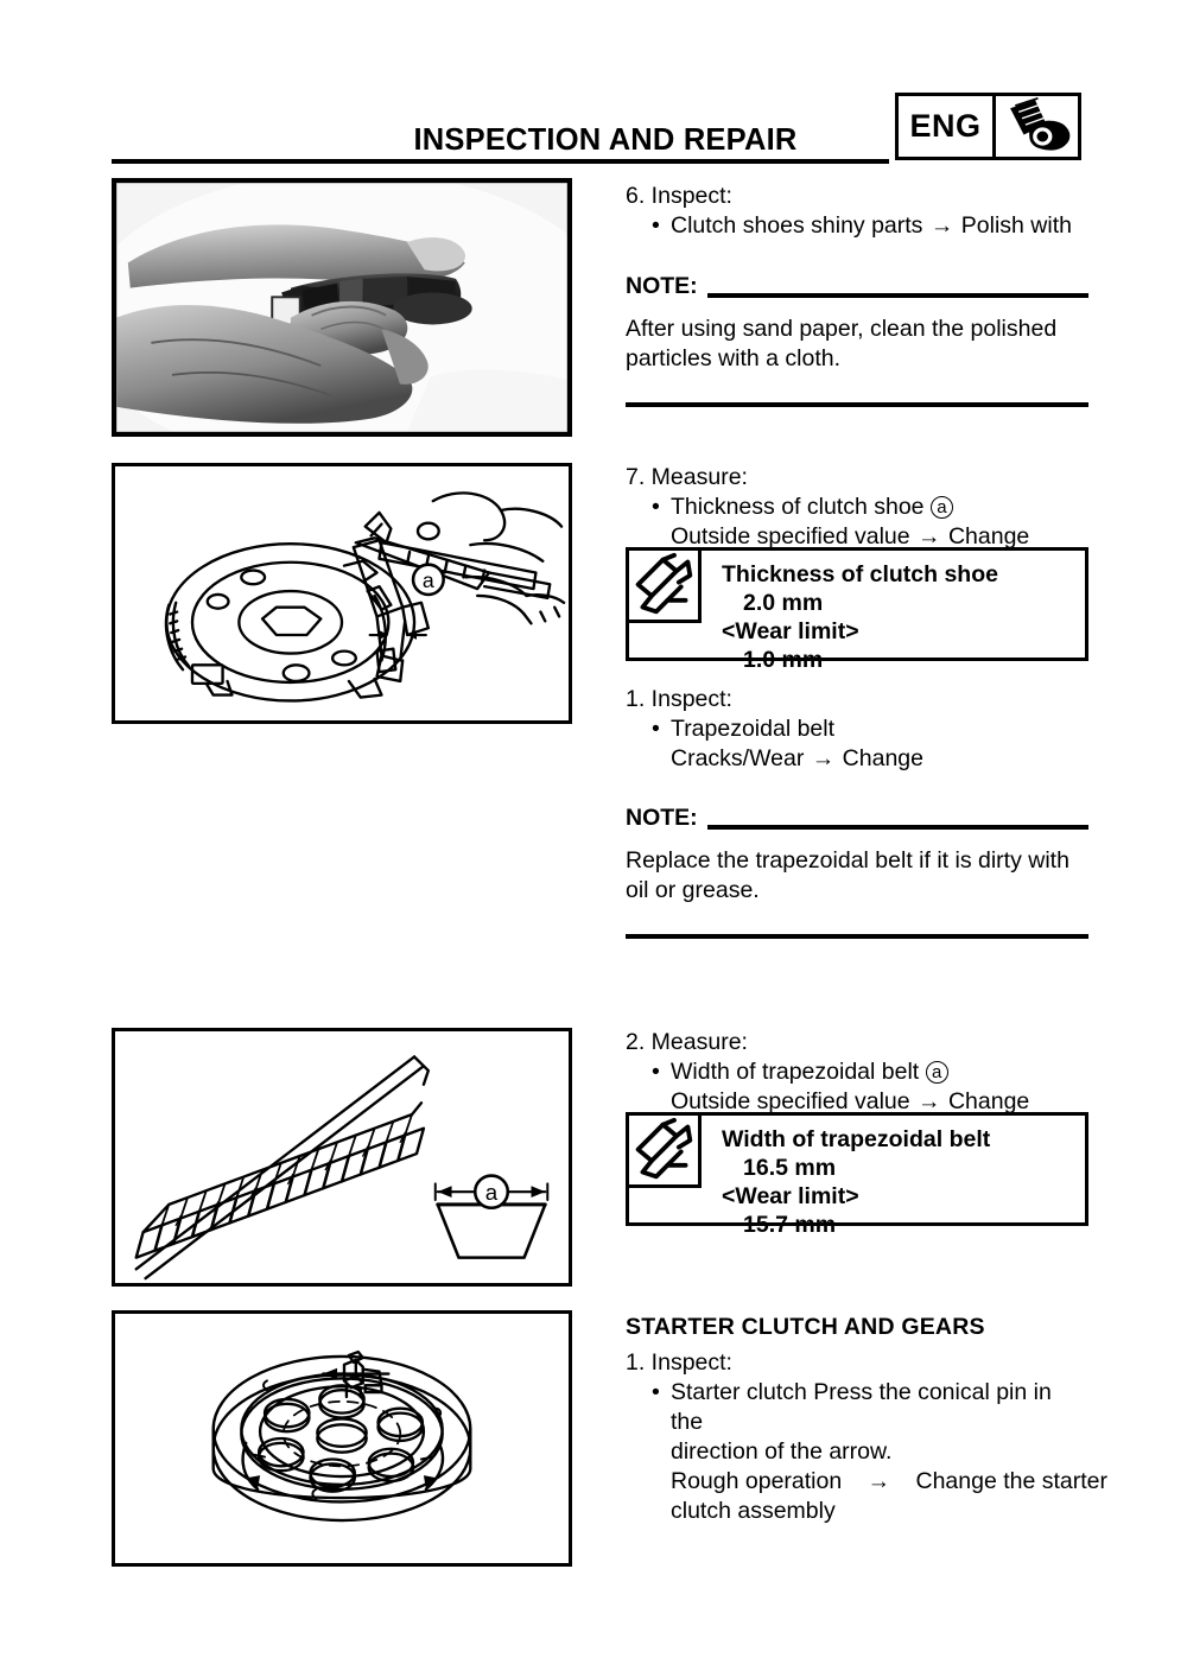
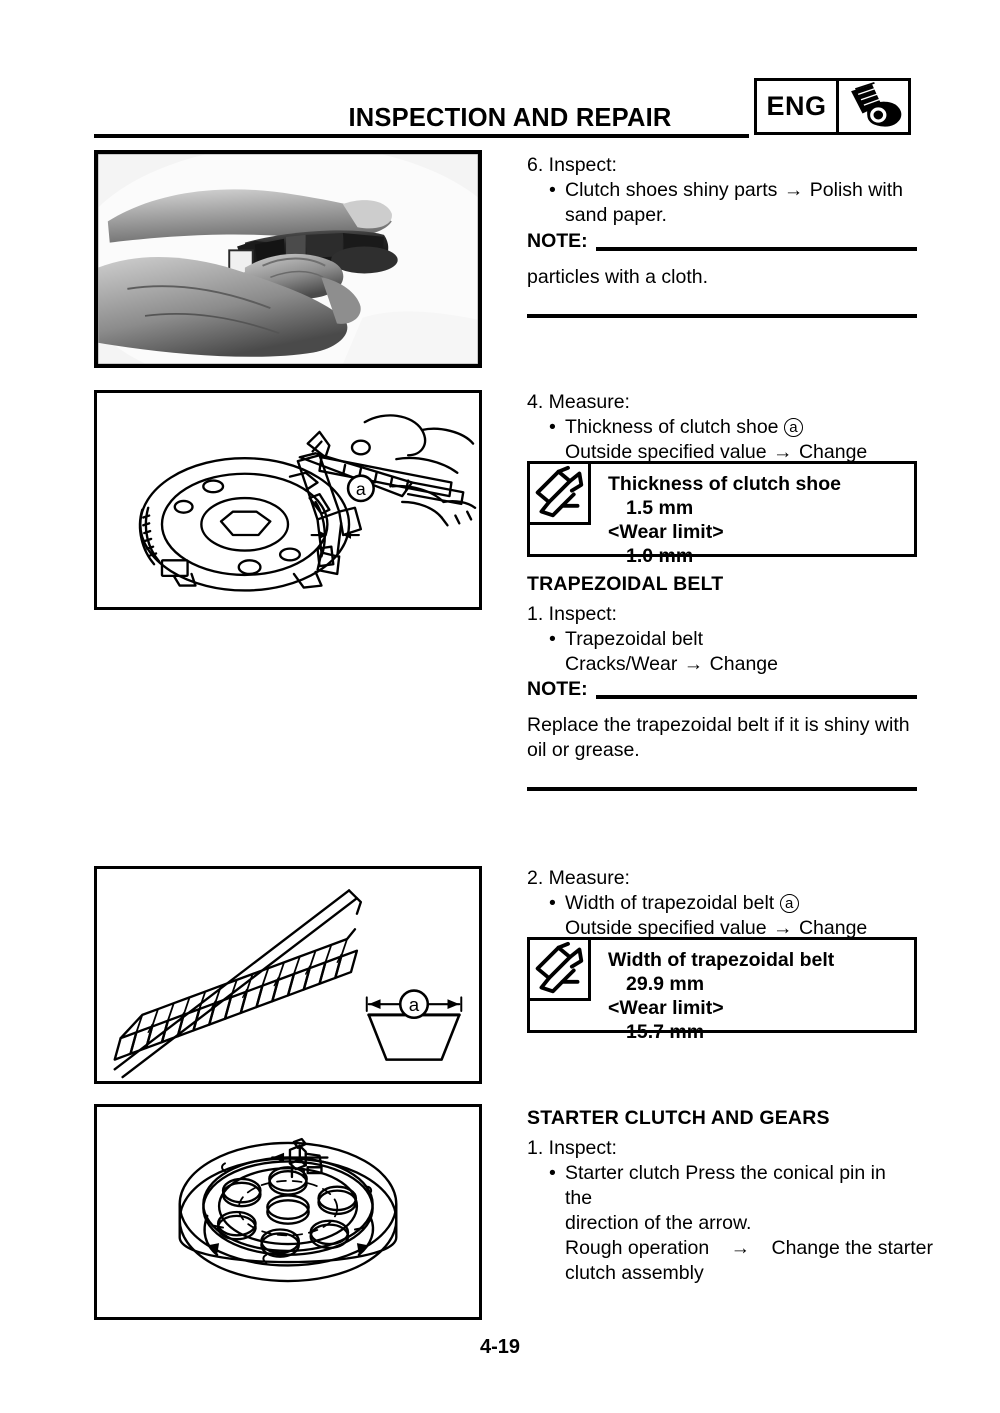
  INSPECTION AND REPAIR
  ENG
  a
  a
  6. Inspect:
  •
  Clutch shoes shiny parts → Polish with
+ sand paper.
  NOTE:
- After using sand paper, clean the polished
  particles with a cloth.
- 7. Measure:
+ 4. Measure:
  •
  Thickness of clutch shoe a
  Outside specified value → Change
  Thickness of clutch shoe
- 2.0 mm
+ 1.5 mm
  <Wear limit>
  1.0 mm
+ TRAPEZOIDAL BELT
  1. Inspect:
  •
  Trapezoidal belt
  Cracks/Wear → Change
  NOTE:
- Replace the trapezoidal belt if it is dirty with
+ Replace the trapezoidal belt if it is shiny with
  oil or grease.
  2. Measure:
  •
  Width of trapezoidal belt a
  Outside specified value → Change
  Width of trapezoidal belt
- 16.5 mm
+ 29.9 mm
  <Wear limit>
  15.7 mm
  STARTER CLUTCH AND GEARS
  1. Inspect:
  •
  Starter clutch Press the conical pin in the
  direction of the arrow.
  Rough operation
  →
  Change the starter
  clutch assembly
+ 4-19
